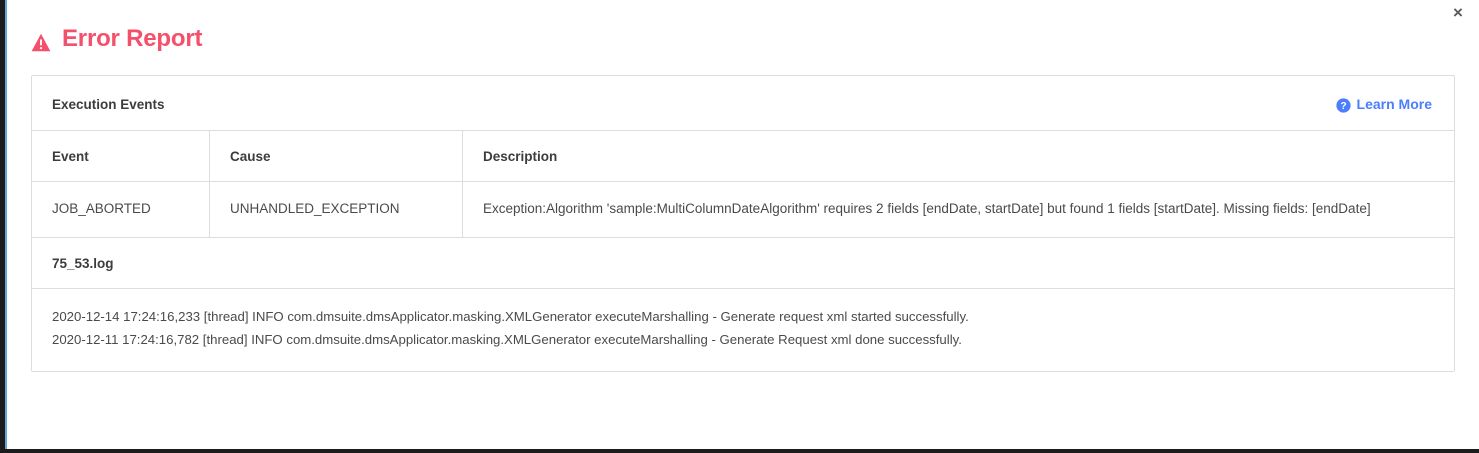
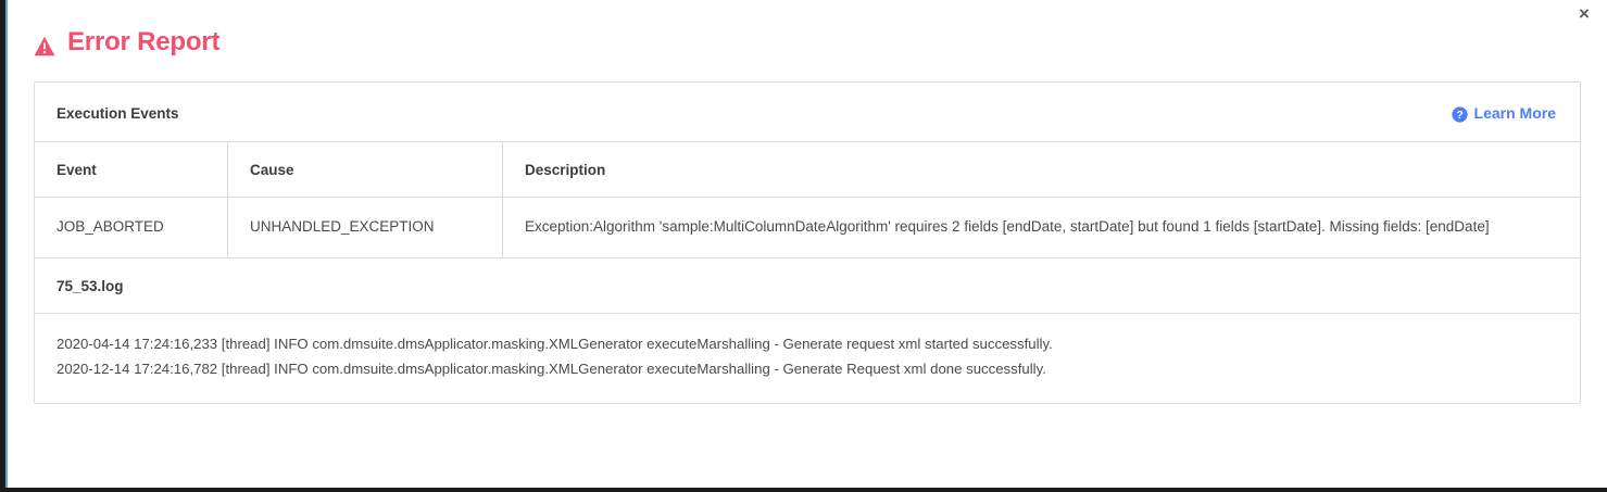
  ×
  Error Report
  Execution Events
  ?
  Learn More
  Event	Cause	Description
  JOB_ABORTED	UNHANDLED_EXCEPTION	Exception:Algorithm 'sample:MultiColumnDateAlgorithm' requires 2 fields [endDate, startDate] but found 1 fields [startDate]. Missing fields: [endDate]
  75_53.log
- 2020-12-14 17:24:16,233 [thread] INFO com.dmsuite.dmsApplicator.masking.XMLGenerator executeMarshalling - Generate request xml started successfully.
+ 2020-04-14 17:24:16,233 [thread] INFO com.dmsuite.dmsApplicator.masking.XMLGenerator executeMarshalling - Generate request xml started successfully.
- 2020-12-11 17:24:16,782 [thread] INFO com.dmsuite.dmsApplicator.masking.XMLGenerator executeMarshalling - Generate Request xml done successfully.
+ 2020-12-14 17:24:16,782 [thread] INFO com.dmsuite.dmsApplicator.masking.XMLGenerator executeMarshalling - Generate Request xml done successfully.
